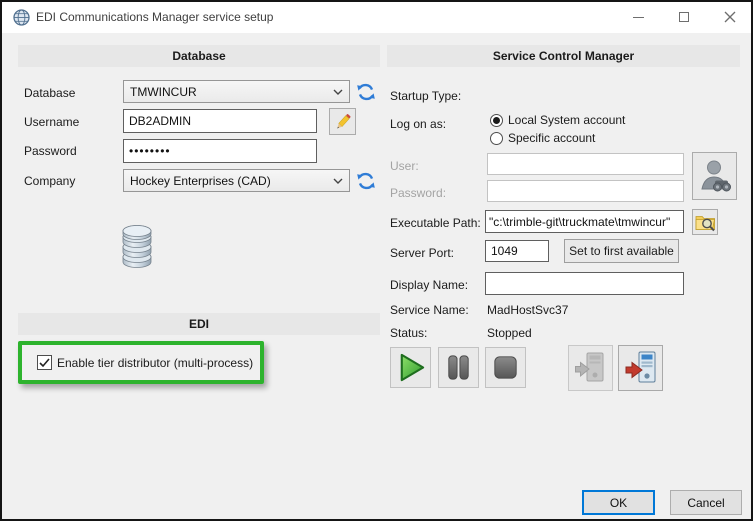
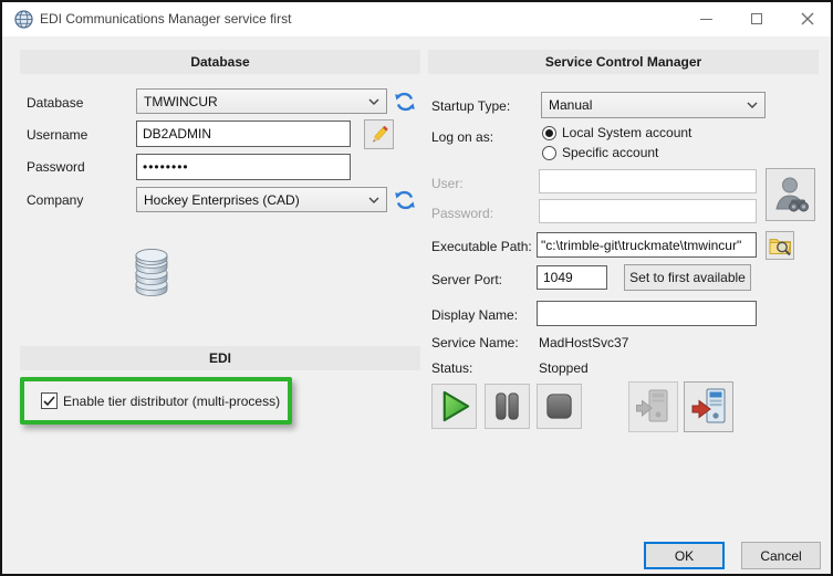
- EDI Communications Manager service setup
+ EDI Communications Manager service first
  Database
  Database
  TMWINCUR
  Username
  DB2ADMIN
  Password
  ••••••••
  Company
  Hockey Enterprises (CAD)
  EDI
  Enable tier distributor (multi-process)
  Service Control Manager
  Startup Type:
+ Manual
  Log on as:
  Local System account
  Specific account
  User:
  Password:
  Executable Path:
  "c:\trimble-git\truckmate\tmwincur"
  Server Port:
  1049
  Set to first available
  Display Name:
  Service Name:
  MadHostSvc37
  Status:
  Stopped
  OK
  Cancel
